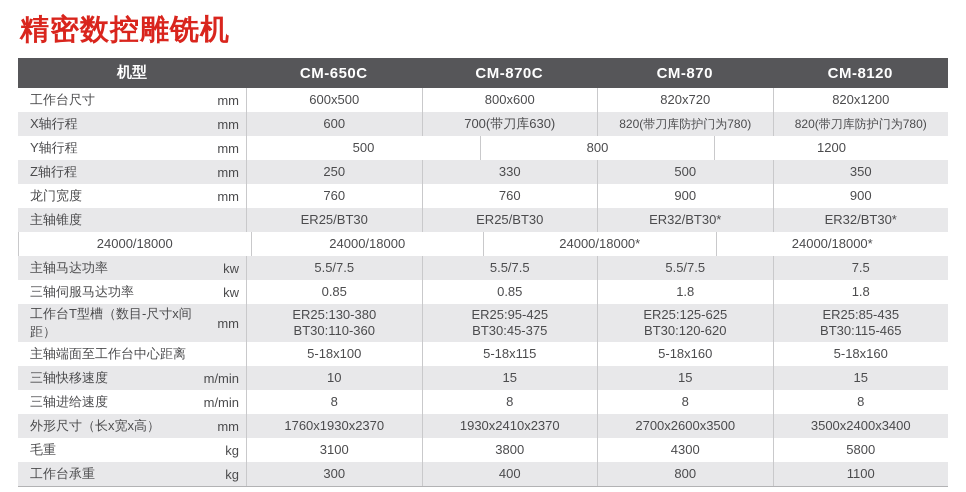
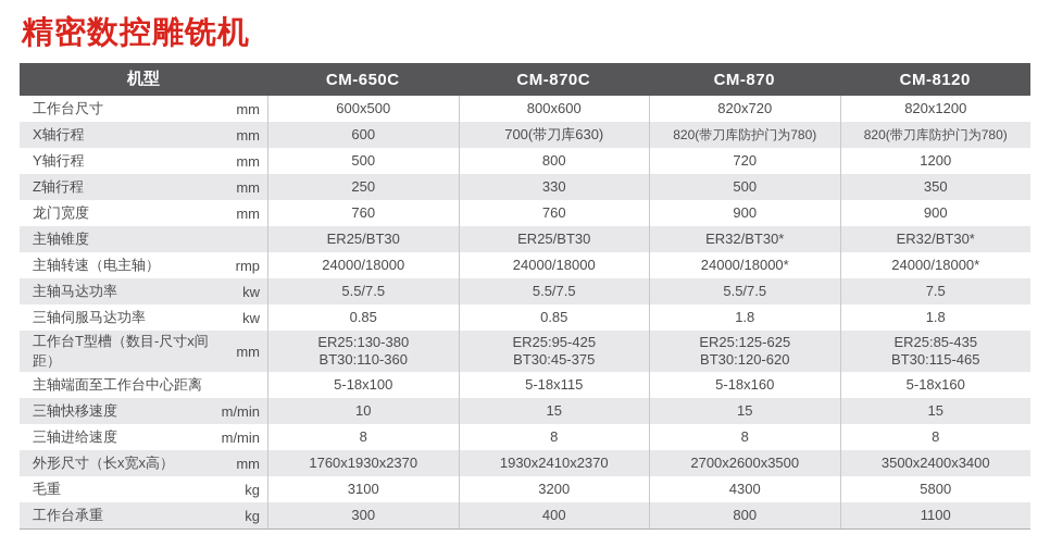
  精密数控雕铣机
  机型
  CM-650C
  CM-870C
  CM-870
  CM-8120
  工作台尺寸
  mm
  600x500
  800x600
  820x720
  820x1200
  X轴行程
  mm
  600
  700(带刀库630)
  820(带刀库防护门为780)
  820(带刀库防护门为780)
  Y轴行程
  mm
  500
  800
+ 720
  1200
  Z轴行程
  mm
  250
  330
  500
  350
  龙门宽度
  mm
  760
  760
  900
  900
  主轴锥度
  ER25/BT30
  ER25/BT30
  ER32/BT30*
  ER32/BT30*
+ 主轴转速（电主轴）
+ rmp
  24000/18000
  24000/18000
  24000/18000*
  24000/18000*
  主轴马达功率
  kw
  5.5/7.5
  5.5/7.5
  5.5/7.5
  7.5
  三轴伺服马达功率
  kw
  0.85
  0.85
  1.8
  1.8
  工作台T型槽（数目-尺寸x间距）
  mm
  ER25:130-380
  BT30:110-360
  ER25:95-425
  BT30:45-375
  ER25:125-625
  BT30:120-620
  ER25:85-435
  BT30:115-465
  主轴端面至工作台中心距离
  5-18x100
  5-18x115
  5-18x160
  5-18x160
  三轴快移速度
  m/min
  10
  15
  15
  15
  三轴进给速度
  m/min
  8
  8
  8
  8
  外形尺寸（长x宽x高）
  mm
  1760x1930x2370
  1930x2410x2370
  2700x2600x3500
  3500x2400x3400
  毛重
  kg
  3100
- 3800
+ 3200
  4300
  5800
  工作台承重
  kg
  300
  400
  800
  1100
